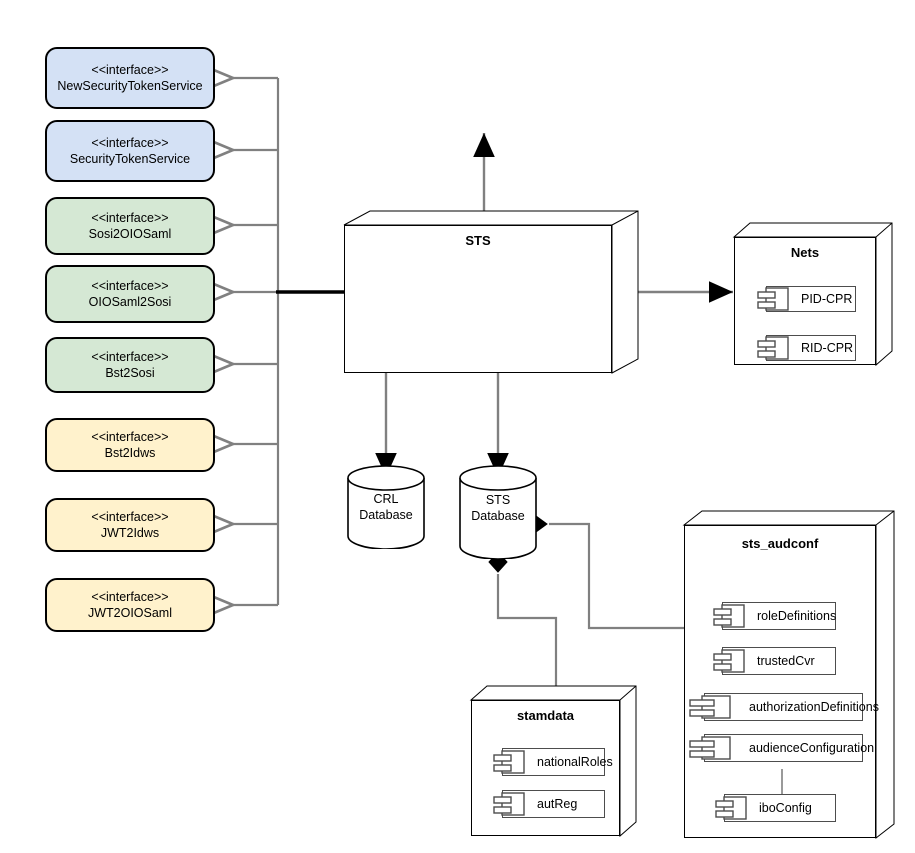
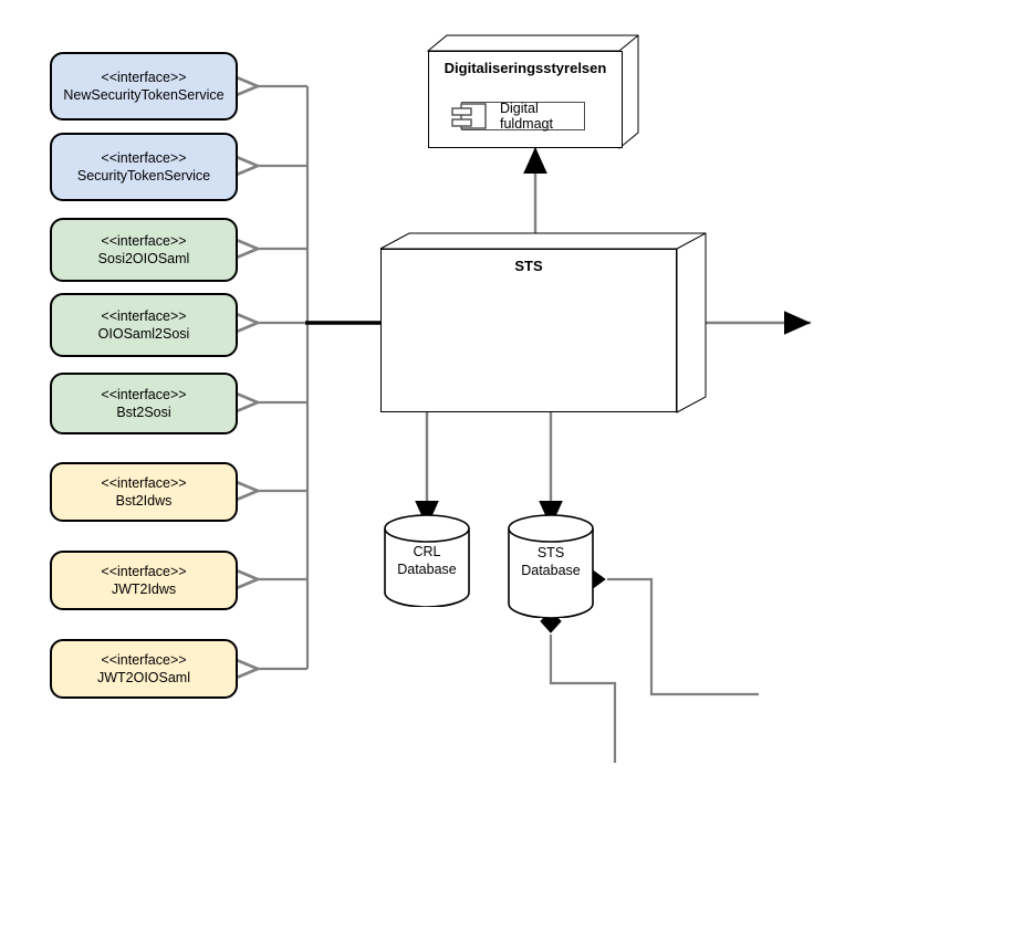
  <<interface>>
  NewSecurityTokenService
  <<interface>>
  SecurityTokenService
  <<interface>>
  Sosi2OIOSaml
  <<interface>>
  OIOSaml2Sosi
  <<interface>>
  Bst2Sosi
  <<interface>>
  Bst2Idws
  <<interface>>
  JWT2Idws
  <<interface>>
  JWT2OIOSaml
+ Digitaliseringsstyrelsen
+ Digital fuldmagt
  STS
- Nets
- PID-CPR
- RID-CPR
  CRL
  Database
  STS
  Database
- stamdata
- nationalRoles
- autReg
- sts_audconf
- roleDefinitions
- trustedCvr
- authorizationDefinitions
- audienceConfiguration
- iboConfig
